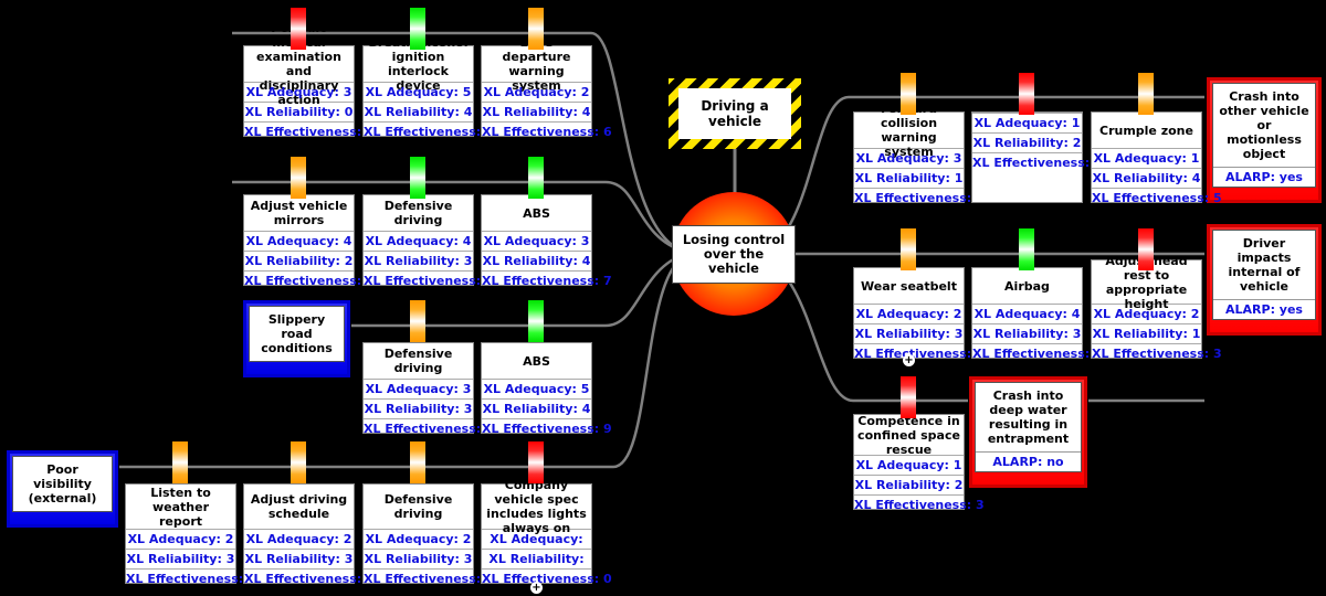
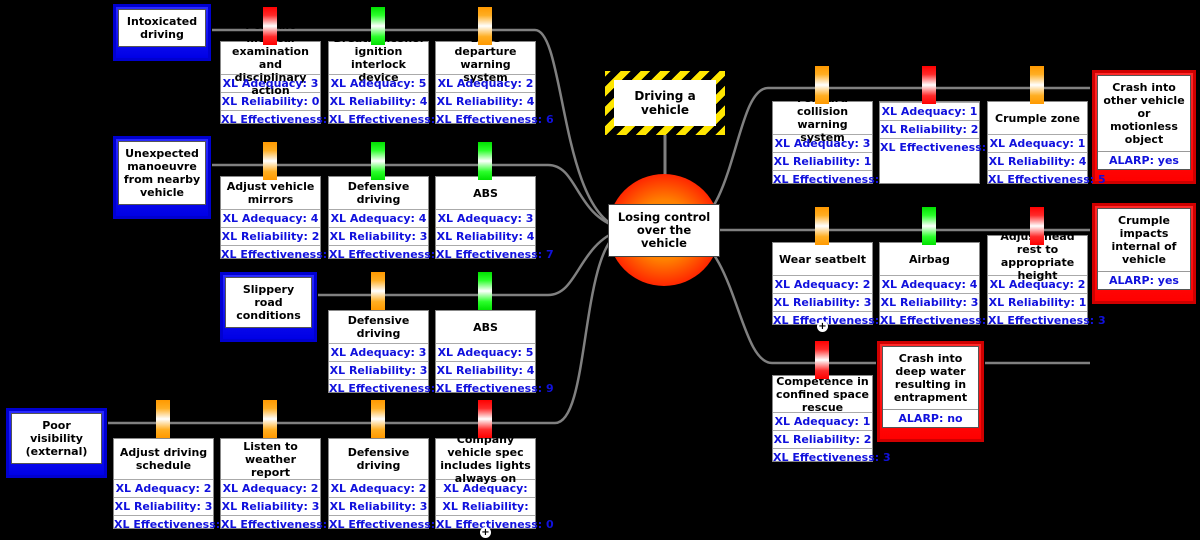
+ Intoxicated driving
+ Unexpected manoeuvre from nearby vehicle
  Slippery road conditions
  Poor visibility (external)
  Driving a vehicle
  Losing control over the vehicle
  Crash into other vehicle or motionless object
  ALARP: yes
- Driver impacts internal of vehicle
+ Crumple impacts internal of vehicle
  ALARP: yes
  Crash into deep water resulting in entrapment
  ALARP: no
  XL Adequacy: 3
  XL Reliability: 0
  XL Effectiveness:
  Breatlcohol ignition interlock
  XL Adequacy: 5
  XL Reliability: 4
  XL Effectiveness:
  XL Adequacy: 2
  XL Reliability: 4
  XL Effectiveness: 6
  Adjust vehicle mirrors
  XL Adequacy: 4
  XL Reliability: 2
  XL Effectiveness:
  Defensive driving
  XL Adequacy: 4
  XL Reliability: 3
  XL Effectiveness:
  ABS
  XL Adequacy: 3
  XL Reliability: 4
  XL Effectiveness: 7
  Defensive driving
  XL Adequacy: 3
  XL Reliability: 3
  XL Effectiveness:
  ABS
  XL Adequacy: 5
  XL Reliability: 4
  XL Effectiveness: 9
- Listen to weather report
+ Adjust driving schedule
  XL Adequacy: 2
  XL Reliability: 3
  XL Effectiveness:
- Adjust driving schedule
+ Listen to weather report
  XL Adequacy: 2
  XL Reliability: 3
  XL Effectiveness:
  Defensive driving
  XL Adequacy: 2
  XL Reliability: 3
  XL Effectiveness:
  Company vehicle spec includes lights always on
  XL Adequacy:
  XL Reliability:
  XL Effectiveness: 0
  Foard collision warning
  XL Adequacy: 3
  XL Reliability: 1
  XL Effectiveness:
  XL Adequacy: 1
  XL Reliability: 2
  XL Effectiveness:
  Crumple zone
  XL Adequacy: 1
  XL Reliability: 4
  XL Effectiveness: 5
  Wear seatbelt
  XL Adequacy: 2
  XL Reliability: 3
  XL Effetiveness:
  Airbag
  XL Adequacy: 4
  XL Reliability: 3
  XL Effectiveness:
  Adju head rest to appropriate height
  XL Adequacy: 2
  XL Reliability: 1
  XL Effectiveness: 3
  Competence in confined space rescue
  XL Adequacy: 1
  XL Reliability: 2
  XL Effectiveness: 3
  +
  +
